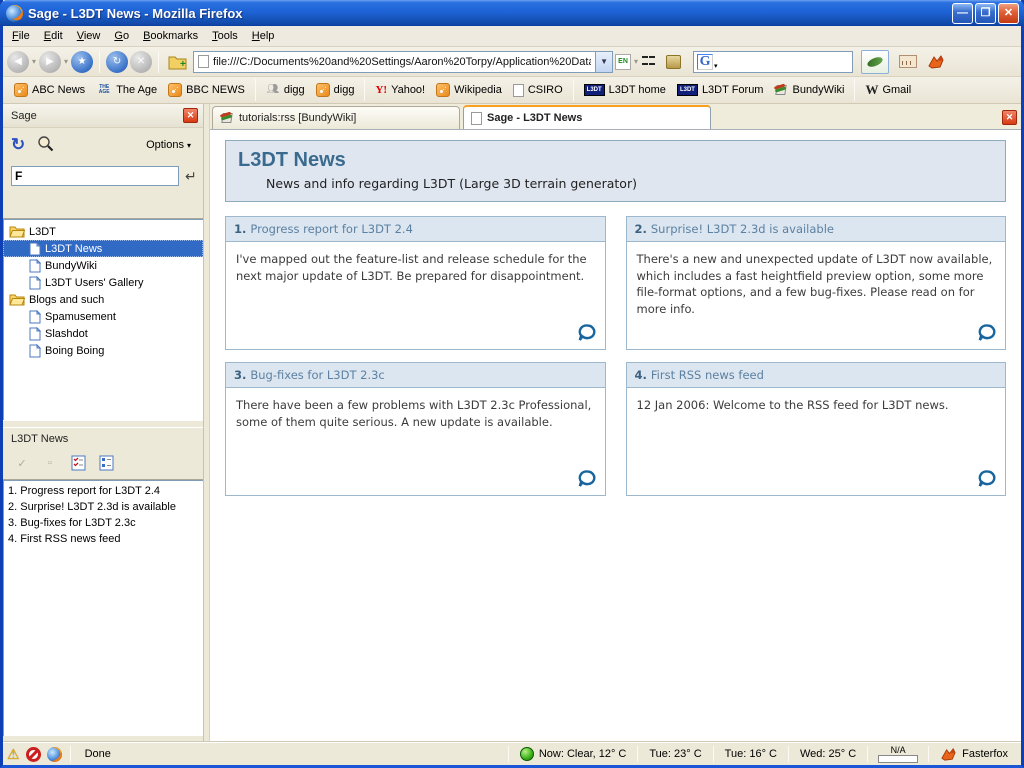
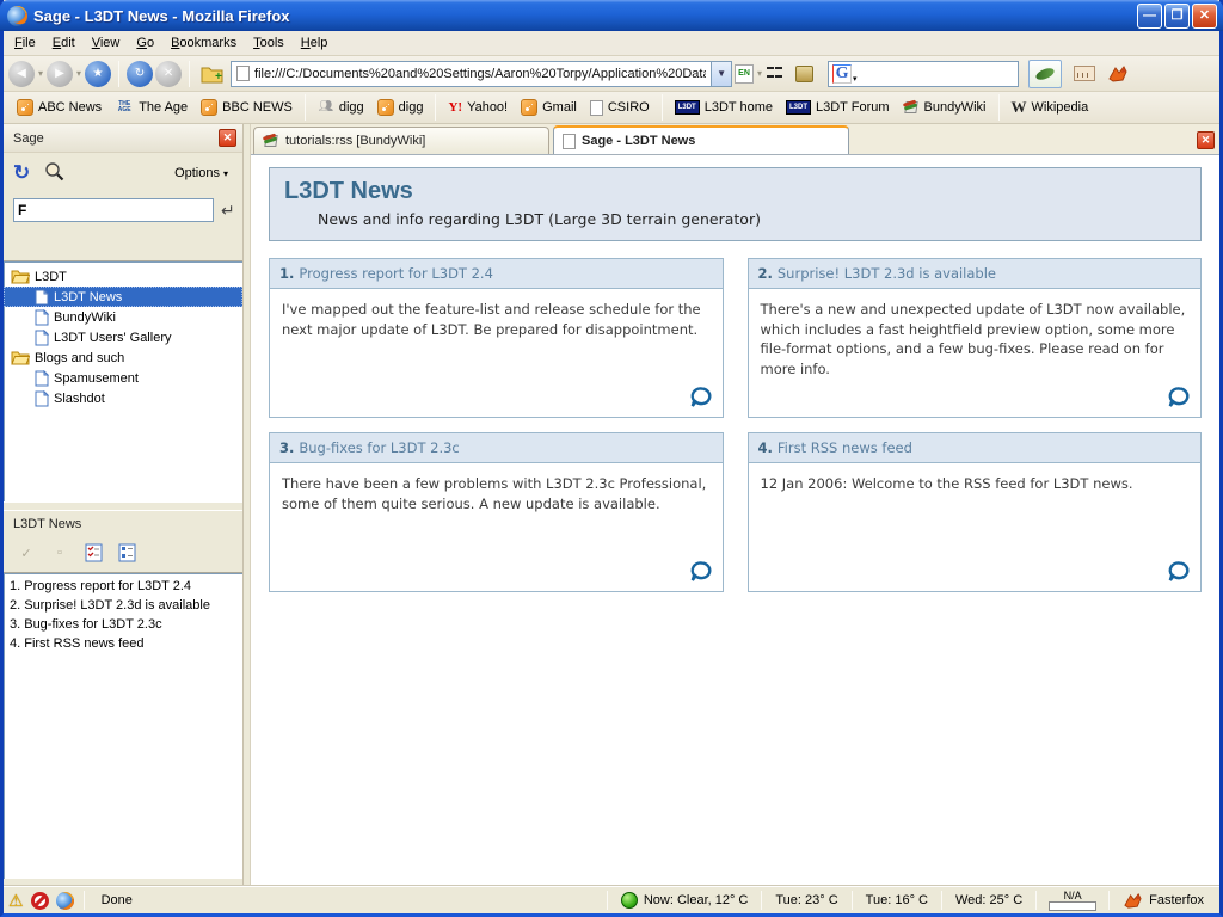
  Sage - L3DT News - Mozilla Firefox
  —
  ❐
  ✕
  File
  Edit
  View
  Go
  Bookmarks
  Tools
  Help
  ◀
  ▾
  ▶
  ▾
  ★
  ↻
  ✕
  +
  file:///C:/Documents%20and%20Settings/Aaron%20Torpy/Application%20Dat
  ▼
  ▾
  G
  ABC News
  The Age
  BBC NEWS
  👥︎
  digg
  digg
  Y!
  Yahoo!
- Wikipedia
+ Gmail
  CSIRO
  L3DT home
  L3DT Forum
  BundyWiki
  W
- Gmail
+ Wikipedia
  Sage
  ✕
  ↻
  Options
  ▾
  F
  ↵
  L3DT
  L3DT News
  BundyWiki
  L3DT Users' Gallery
  Blogs and such
  Spamusement
  Slashdot
- Boing Boing
  L3DT News
  ✓
  ▫
  1. Progress report for L3DT 2.4
  2. Surprise! L3DT 2.3d is available
  3. Bug-fixes for L3DT 2.3c
  4. First RSS news feed
  tutorials:rss [BundyWiki]
  Sage - L3DT News
  ✕
  L3DT News
  News and info regarding L3DT (Large 3D terrain generator)
  1. Progress report for L3DT 2.4
  I've mapped out the feature-list and release schedule for the next major update of L3DT. Be prepared for disappointment.
  2. Surprise! L3DT 2.3d is available
  There's a new and unexpected update of L3DT now available, which includes a fast heightfield preview option, some more file-format options, and a few bug-fixes. Please read on for more info.
  3. Bug-fixes for L3DT 2.3c
  There have been a few problems with L3DT 2.3c Professional, some of them quite serious. A new update is available.
  4. First RSS news feed
  12 Jan 2006: Welcome to the RSS feed for L3DT news.
  ⚠
  Done
  Now: Clear, 12° C
  Tue: 23° C
  Tue: 16° C
  Wed: 25° C
  N/A
  Fasterfox
